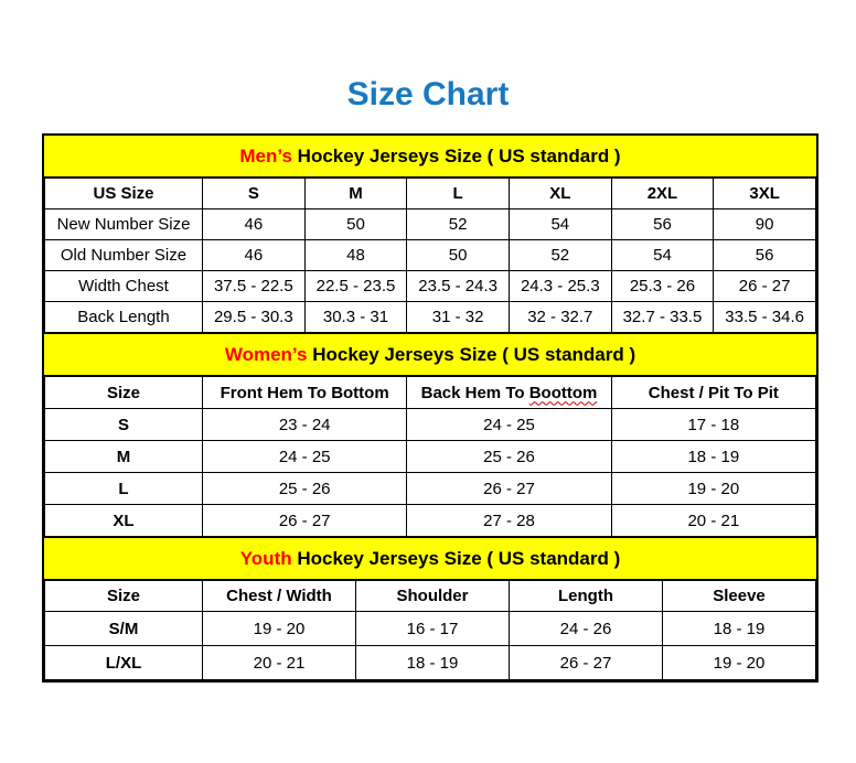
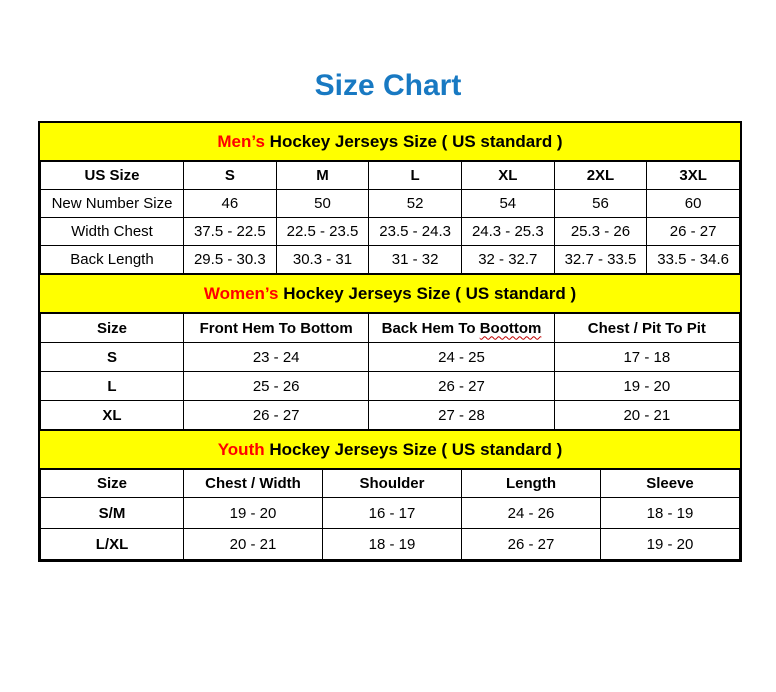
  Size Chart
  Men’s Hockey Jerseys Size ( US standard )
  US Size	S	M	L	XL	2XL	3XL
- New Number Size	46	50	52	54	56	90
+ New Number Size	46	50	52	54	56	60
- Old Number Size	46	48	50	52	54	56
  Width Chest	37.5 - 22.5	22.5 - 23.5	23.5 - 24.3	24.3 - 25.3	25.3 - 26	26 - 27
  Back Length	29.5 - 30.3	30.3 - 31	31 - 32	32 - 32.7	32.7 - 33.5	33.5 - 34.6
  Women’s Hockey Jerseys Size ( US standard )
  Size	Front Hem To Bottom	Back Hem To Boottom	Chest / Pit To Pit
  S	23 - 24	24 - 25	17 - 18
- M	24 - 25	25 - 26	18 - 19
  L	25 - 26	26 - 27	19 - 20
  XL	26 - 27	27 - 28	20 - 21
  Youth Hockey Jerseys Size ( US standard )
  Size	Chest / Width	Shoulder	Length	Sleeve
  S/M	19 - 20	16 - 17	24 - 26	18 - 19
  L/XL	20 - 21	18 - 19	26 - 27	19 - 20
